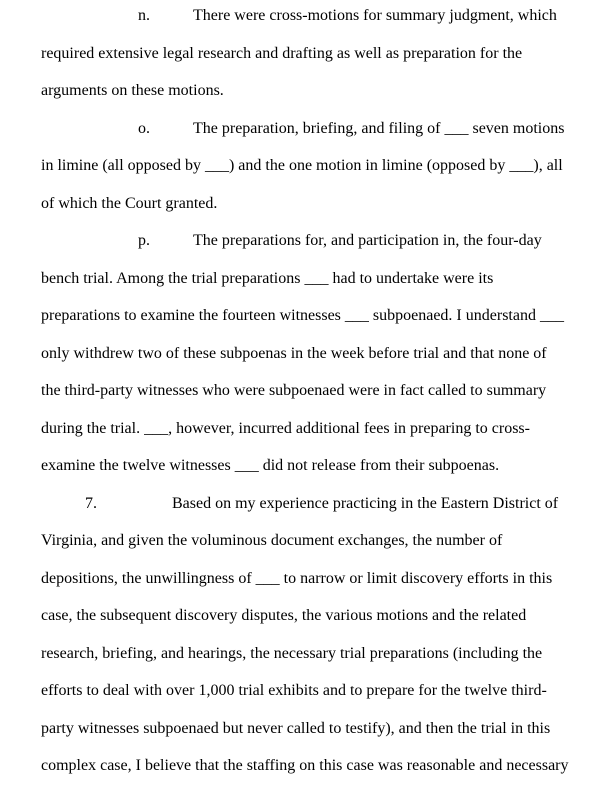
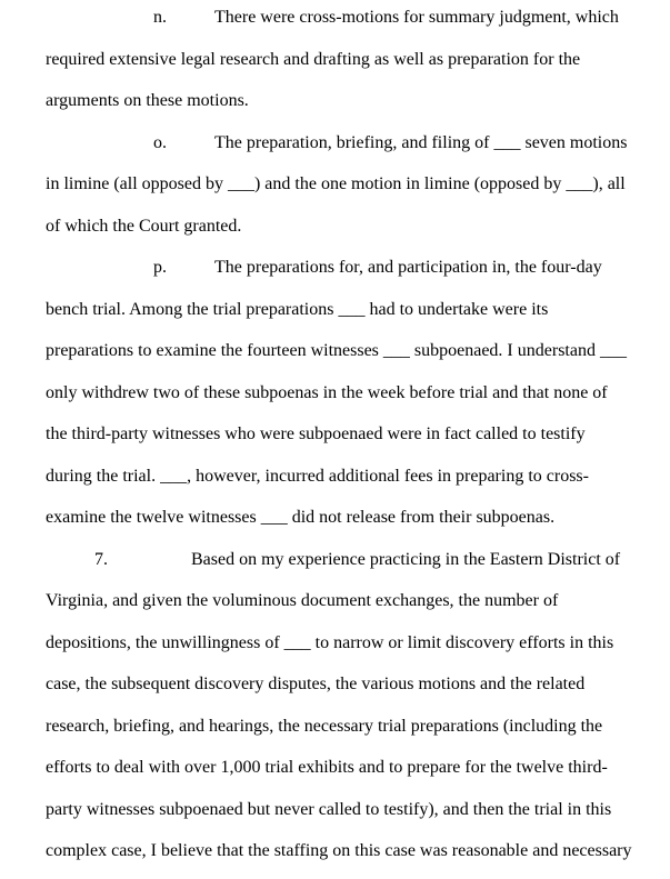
  n. There were cross-motions for summary judgment, which
  required extensive legal research and drafting as well as preparation for the
  arguments on these motions.
  o. The preparation, briefing, and filing of ___ seven motions
  in limine (all opposed by ___) and the one motion in limine (opposed by ___), all
  of which the Court granted.
  p. The preparations for, and participation in, the four-day
  bench trial. Among the trial preparations ___ had to undertake were its
  preparations to examine the fourteen witnesses ___ subpoenaed. I understand ___
  only withdrew two of these subpoenas in the week before trial and that none of
- the third-party witnesses who were subpoenaed were in fact called to summary
+ the third-party witnesses who were subpoenaed were in fact called to testify
  during the trial. ___, however, incurred additional fees in preparing to cross-
  examine the twelve witnesses ___ did not release from their subpoenas.
  7. Based on my experience practicing in the Eastern District of
  Virginia, and given the voluminous document exchanges, the number of
  depositions, the unwillingness of ___ to narrow or limit discovery efforts in this
  case, the subsequent discovery disputes, the various motions and the related
  research, briefing, and hearings, the necessary trial preparations (including the
  efforts to deal with over 1,000 trial exhibits and to prepare for the twelve third-
  party witnesses subpoenaed but never called to testify), and then the trial in this
  complex case, I believe that the staffing on this case was reasonable and necessary
